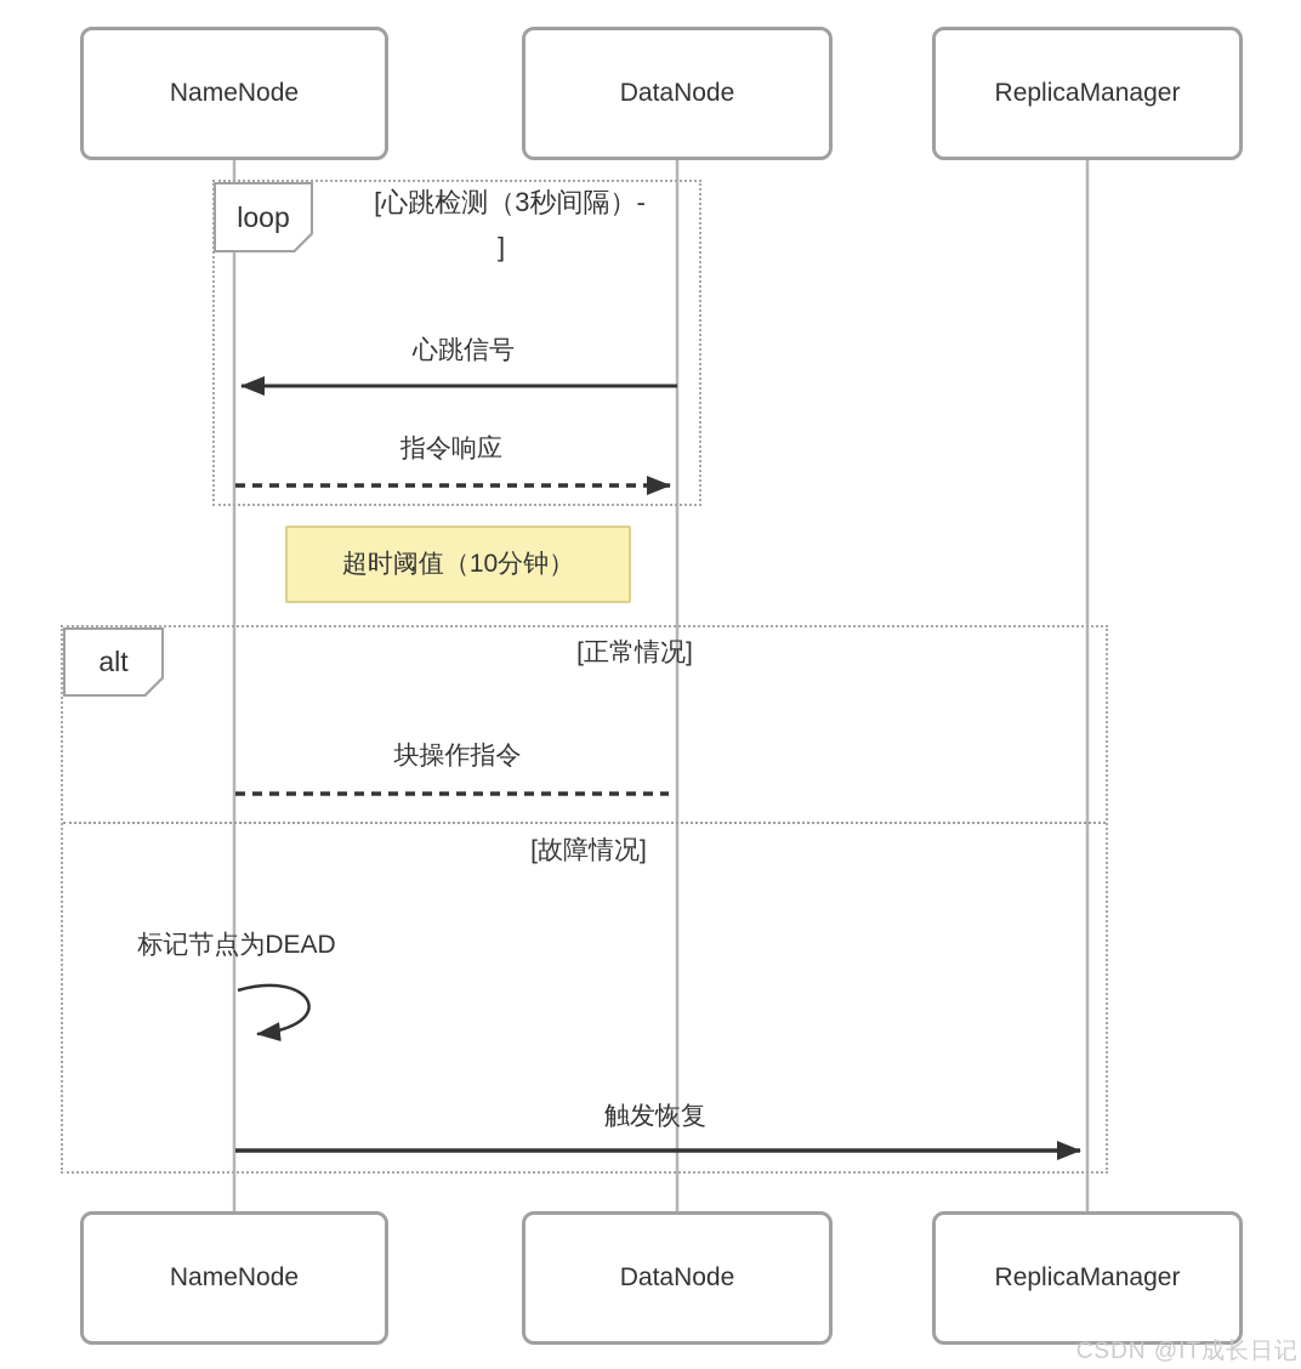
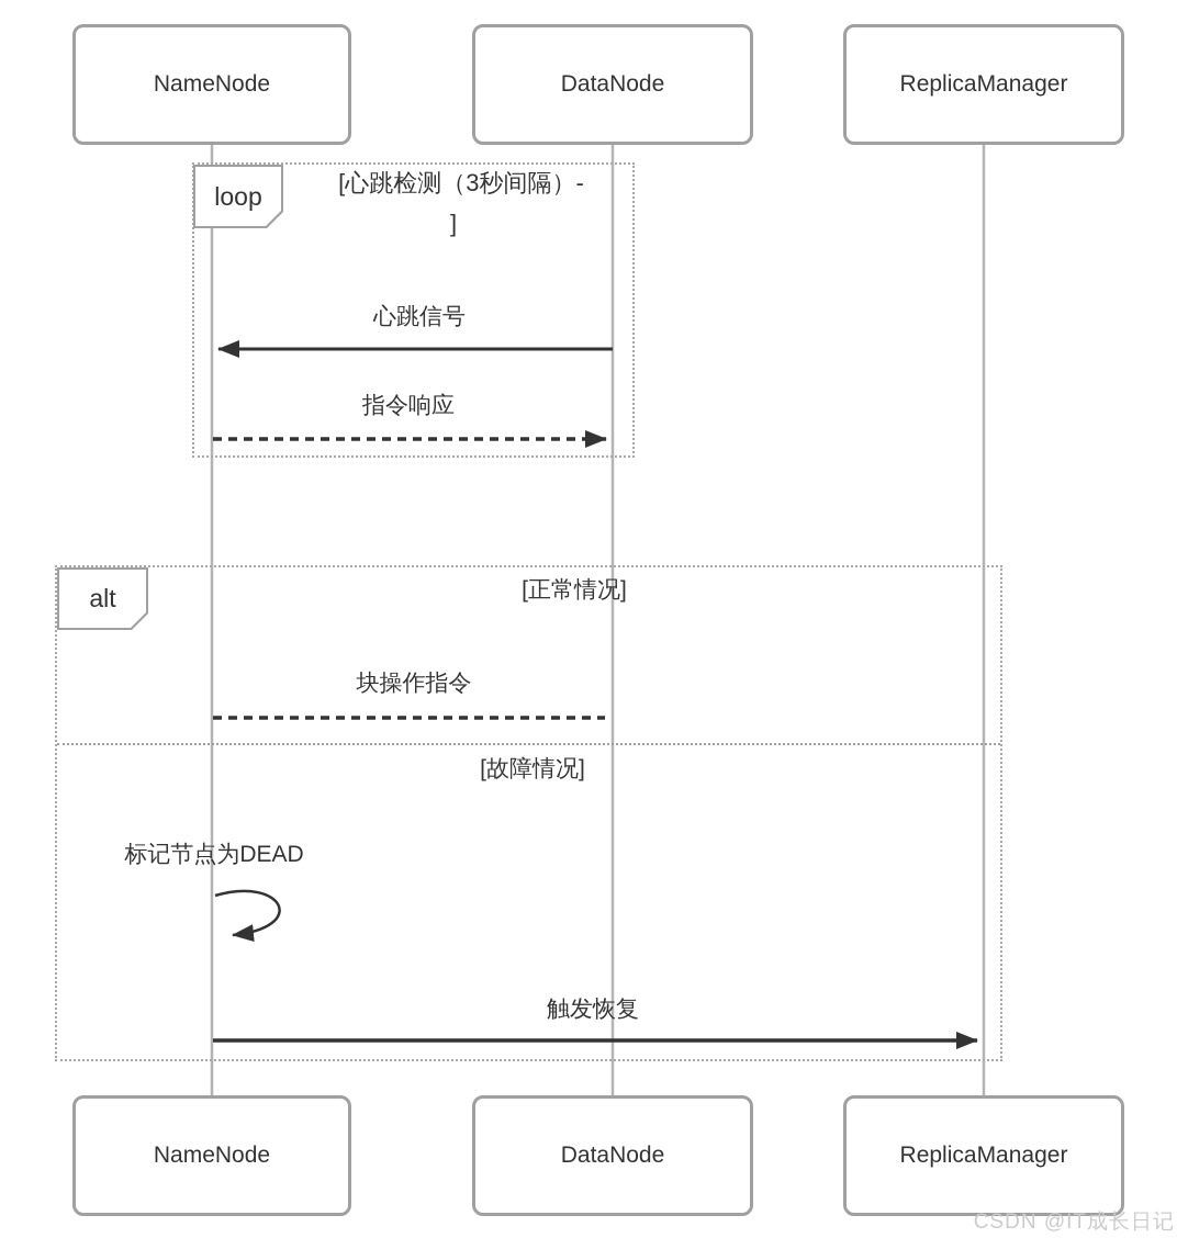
  NameNode
  DataNode
  ReplicaManager
  NameNode
  DataNode
  ReplicaManager
  loop
  [心跳检测（3秒间隔）-
  ]
  心跳信号
  指令响应
- 超时阈值（10分钟）
  alt
  [正常情况]
  块操作指令
  [故障情况]
  标记节点为DEAD
  触发恢复
  CSDN @IT成长日记
